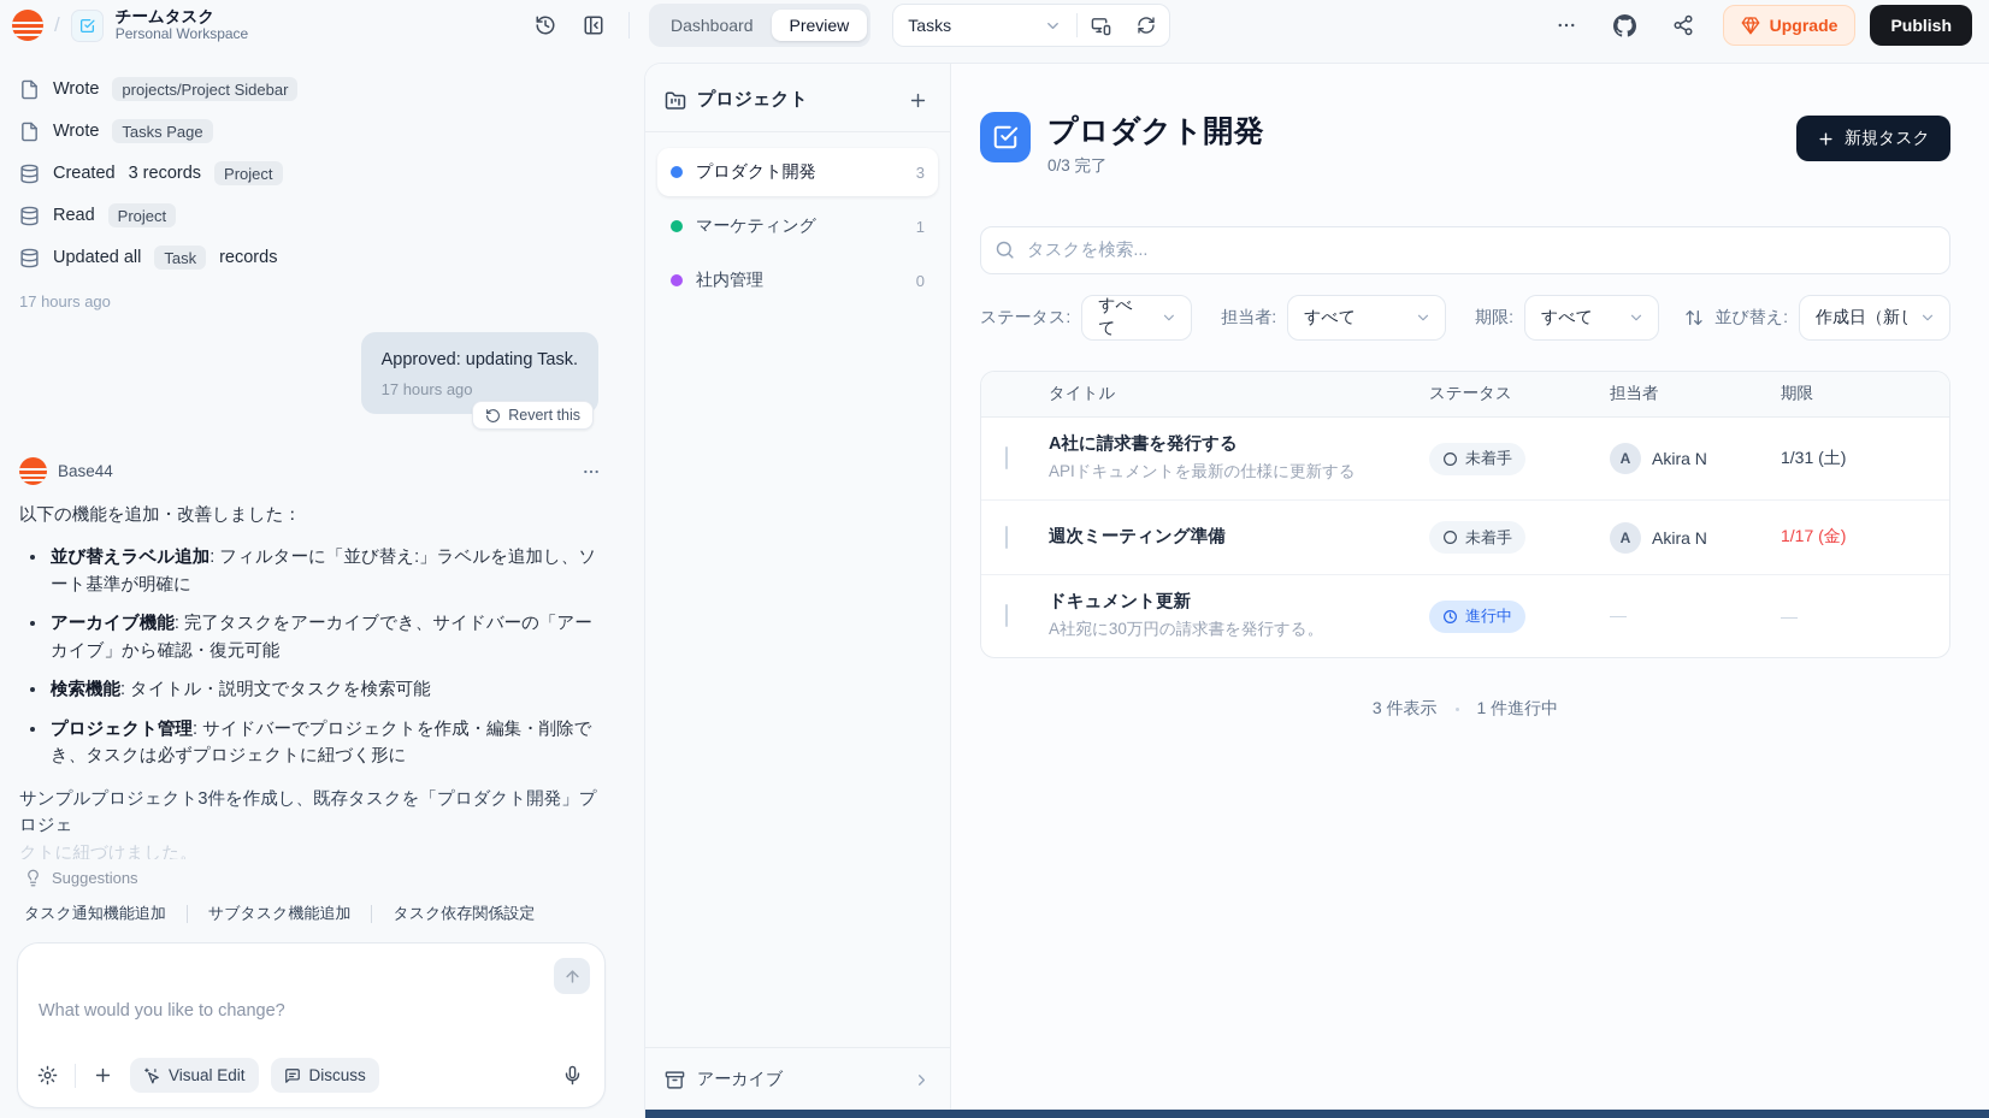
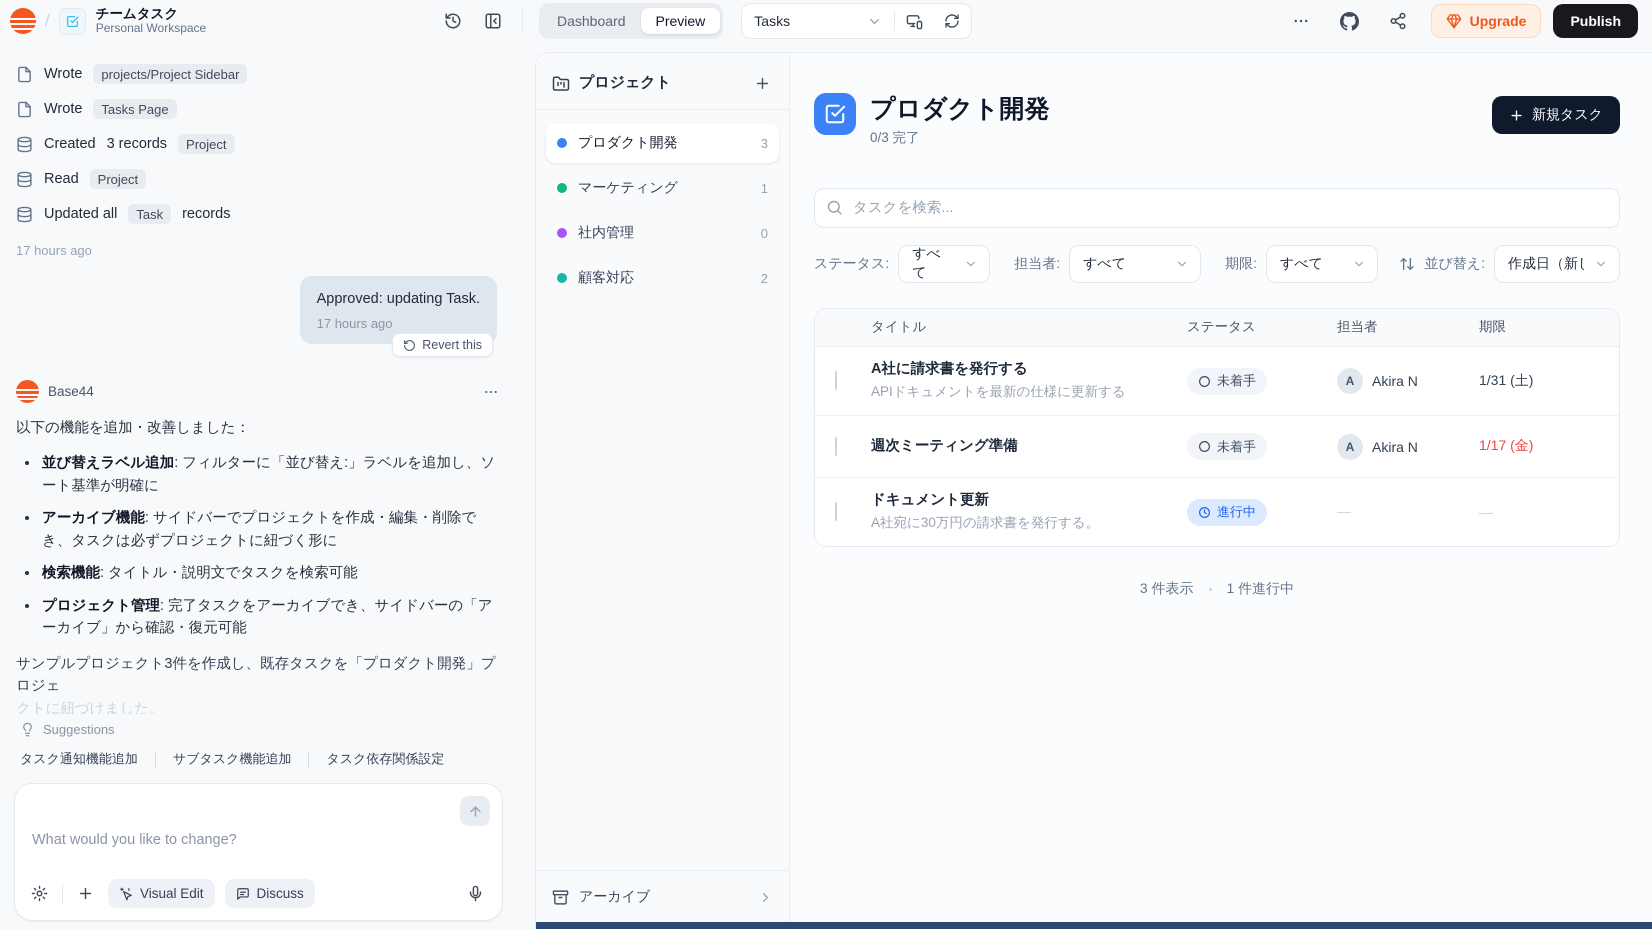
  /
  チームタスク
  Personal Workspace
  Dashboard
  Preview
  Tasks
  Upgrade
  Publish
  Wrote
  projects/Project Sidebar
  Wrote
  Tasks Page
  Created
  3 records
  Project
  Read
  Project
  Updated all
  Task
  records
  17 hours ago
  Approved: updating Task.
  17 hours ago
  Revert this
  Base44
  以下の機能を追加・改善しました：
  並び替えラベル追加: フィルターに「並び替え:」ラベルを追加し、ソート基準が明確に
- アーカイブ機能: 完了タスクをアーカイブでき、サイドバーの「アーカイブ」から確認・復元可能
+ アーカイブ機能: サイドバーでプロジェクトを作成・編集・削除でき、タスクは必ずプロジェクトに紐づく形に
  検索機能: タイトル・説明文でタスクを検索可能
- プロジェクト管理: サイドバーでプロジェクトを作成・編集・削除でき、タスクは必ずプロジェクトに紐づく形に
+ プロジェクト管理: 完了タスクをアーカイブでき、サイドバーの「アーカイブ」から確認・復元可能
  サンプルプロジェクト3件を作成し、既存タスクを「プロダクト開発」プロジェ
  クトに紐づけました。
  Suggestions
  タスク通知機能追加
  サブタスク機能追加
  タスク依存関係設定
  What would you like to change?
  Visual Edit
  Discuss
  プロジェクト
  プロダクト開発
  3
  マーケティング
  1
  社内管理
  0
+ 顧客対応
+ 2
  アーカイブ
  プロダクト開発
  0/3 完了
  新規タスク
  タスクを検索...
  ステータス:
  すべて
  担当者:
  すべて
  期限:
  すべて
  並び替え:
  作成日（新
  タイトル
  ステータス
  担当者
  期限
  A社に請求書を発行する
  APIドキュメントを最新の仕様に更新する
  未着手
  A
  Akira N
  1/31 (土)
  週次ミーティング準備
  未着手
  A
  Akira N
  1/17 (金)
  ドキュメント更新
  A社宛に30万円の請求書を発行する。
  進行中
  —
  —
  3 件表示
  1 件進行中
